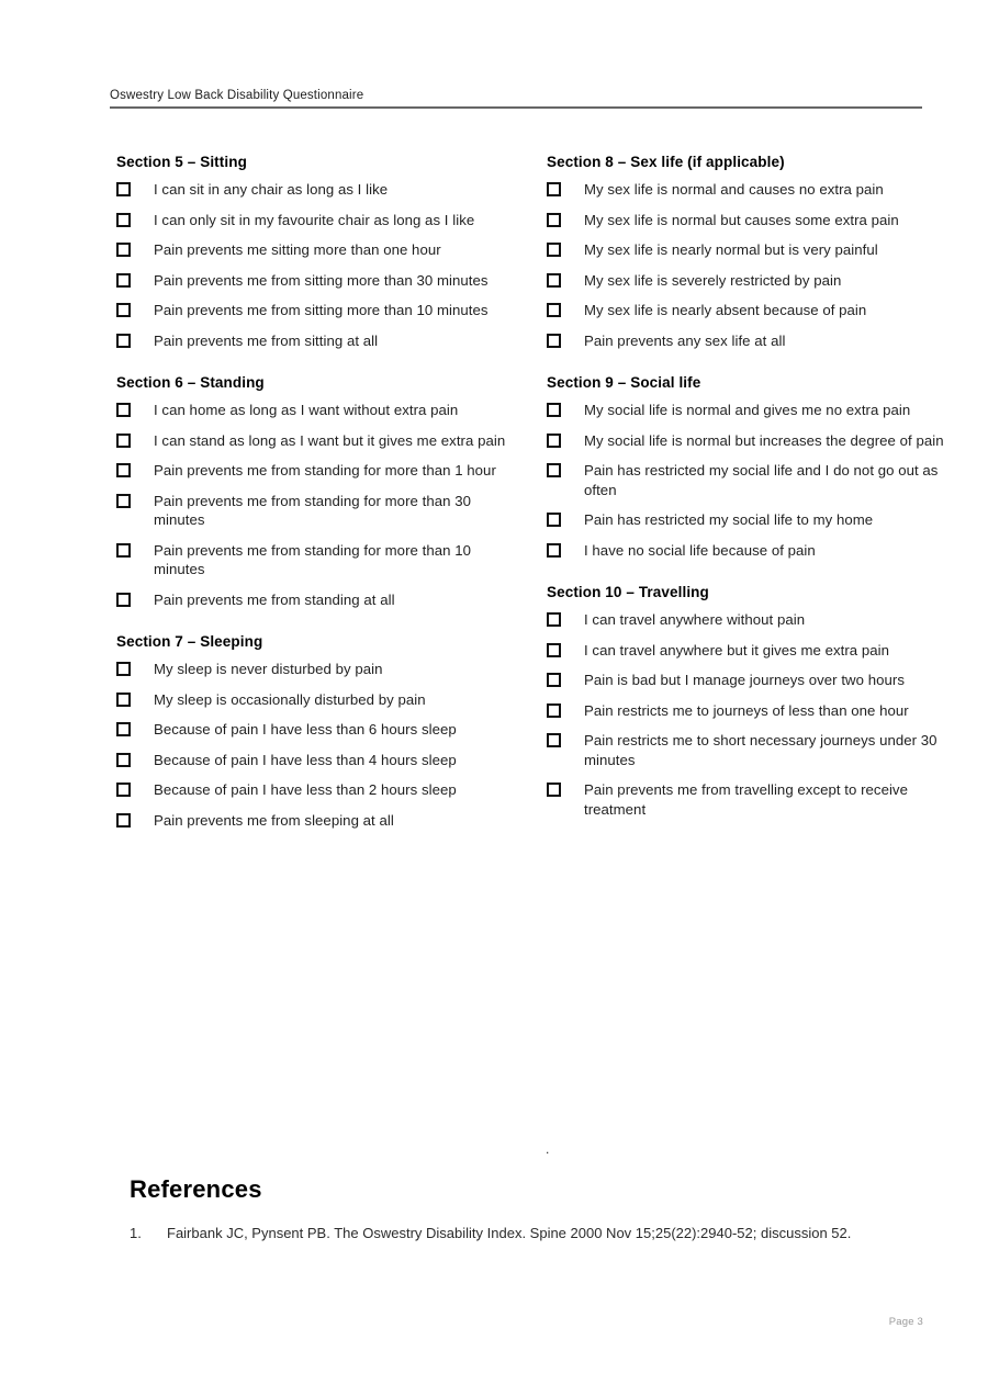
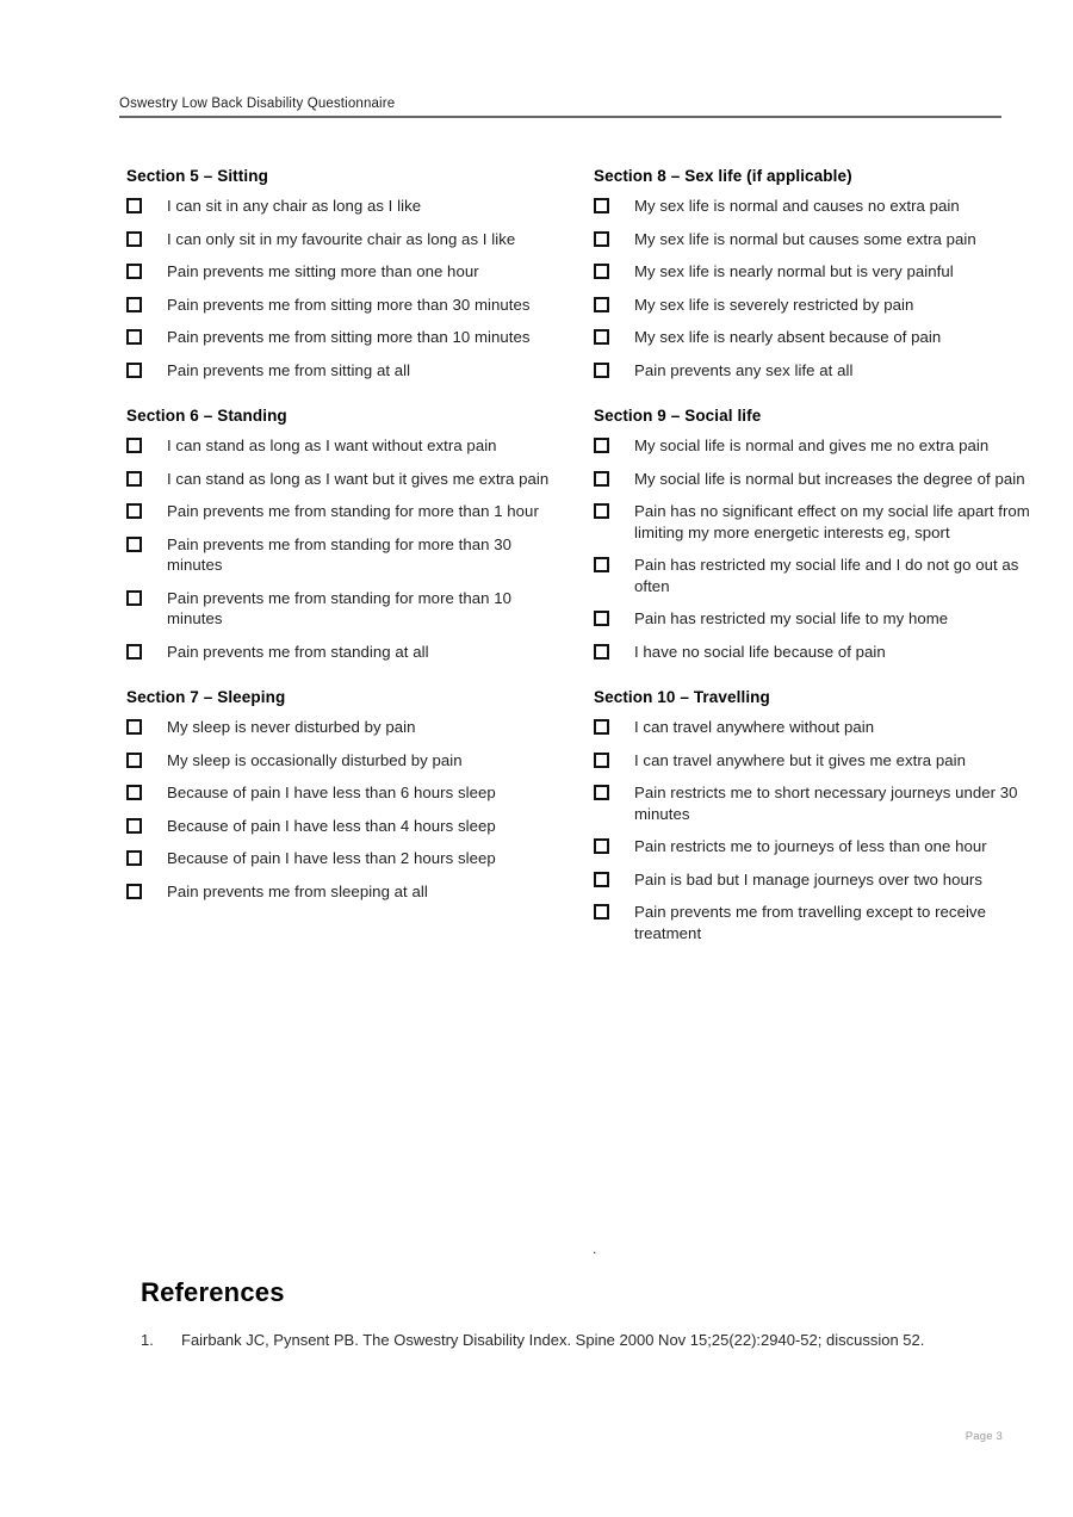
  Oswestry Low Back Disability Questionnaire
  Section 5 – Sitting
  I can sit in any chair as long as I like
  I can only sit in my favourite chair as long as I like
  Pain prevents me sitting more than one hour
  Pain prevents me from sitting more than 30 minutes
  Pain prevents me from sitting more than 10 minutes
  Pain prevents me from sitting at all
  Section 6 – Standing
- I can home as long as I want without extra pain
+ I can stand as long as I want without extra pain
  I can stand as long as I want but it gives me extra pain
  Pain prevents me from standing for more than 1 hour
  Pain prevents me from standing for more than 30 minutes
  Pain prevents me from standing for more than 10 minutes
  Pain prevents me from standing at all
  Section 7 – Sleeping
  My sleep is never disturbed by pain
  My sleep is occasionally disturbed by pain
  Because of pain I have less than 6 hours sleep
  Because of pain I have less than 4 hours sleep
  Because of pain I have less than 2 hours sleep
  Pain prevents me from sleeping at all
  Section 8 – Sex life (if applicable)
  My sex life is normal and causes no extra pain
  My sex life is normal but causes some extra pain
  My sex life is nearly normal but is very painful
  My sex life is severely restricted by pain
  My sex life is nearly absent because of pain
  Pain prevents any sex life at all
  Section 9 – Social life
  My social life is normal and gives me no extra pain
  My social life is normal but increases the degree of pain
+ Pain has no significant effect on my social life apart from limiting my more energetic interests eg, sport
  Pain has restricted my social life and I do not go out as often
  Pain has restricted my social life to my home
  I have no social life because of pain
  Section 10 – Travelling
  I can travel anywhere without pain
  I can travel anywhere but it gives me extra pain
- Pain is bad but I manage journeys over two hours
+ Pain restricts me to short necessary journeys under 30 minutes
  Pain restricts me to journeys of less than one hour
- Pain restricts me to short necessary journeys under 30 minutes
+ Pain is bad but I manage journeys over two hours
  Pain prevents me from travelling except to receive treatment
  .
  References
  1.
  Fairbank JC, Pynsent PB. The Oswestry Disability Index. Spine 2000 Nov 15;25(22):2940-52; discussion 52.
  Page 3
